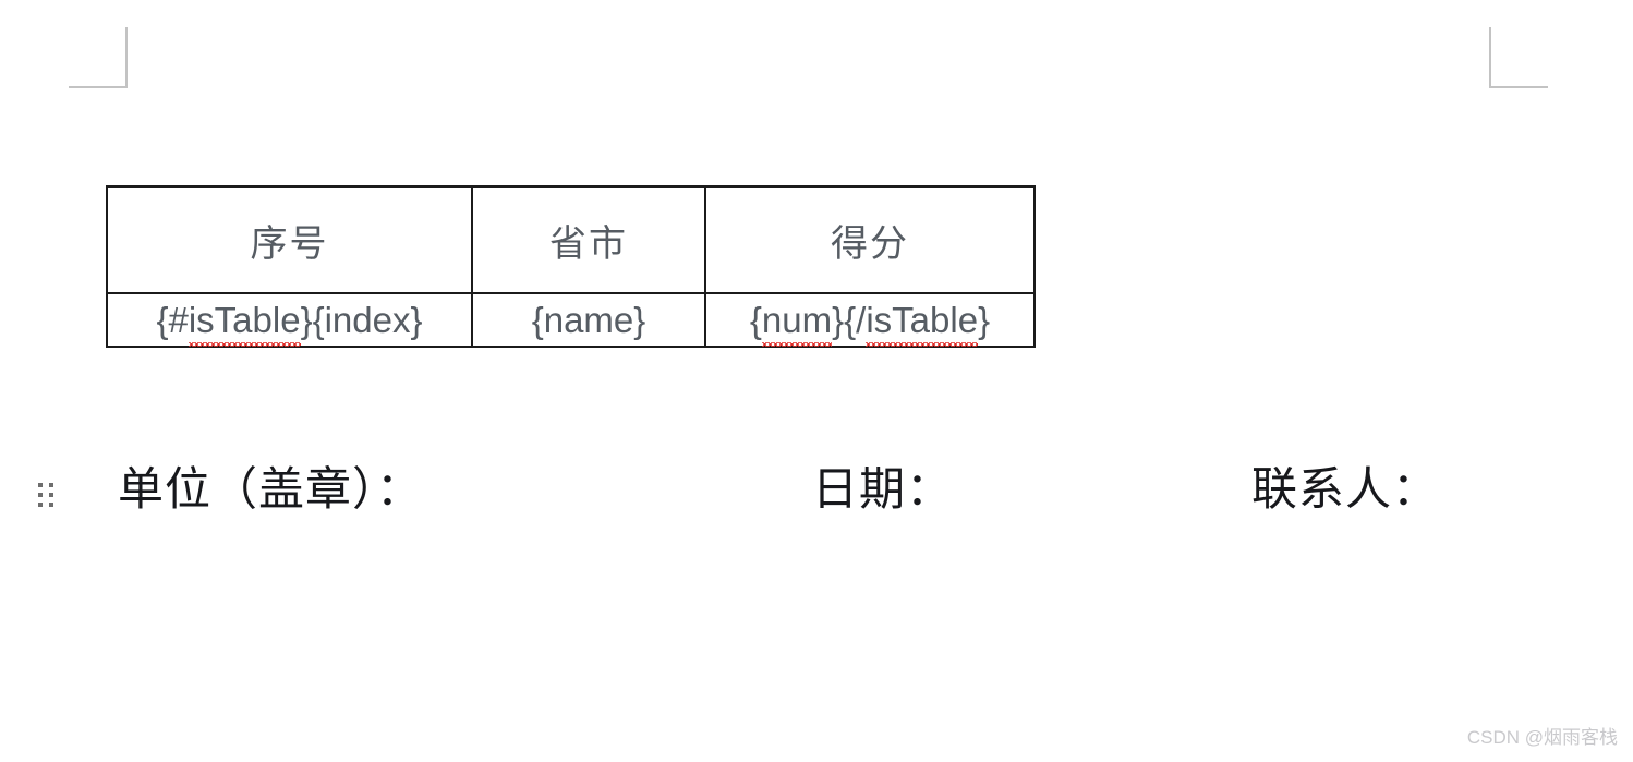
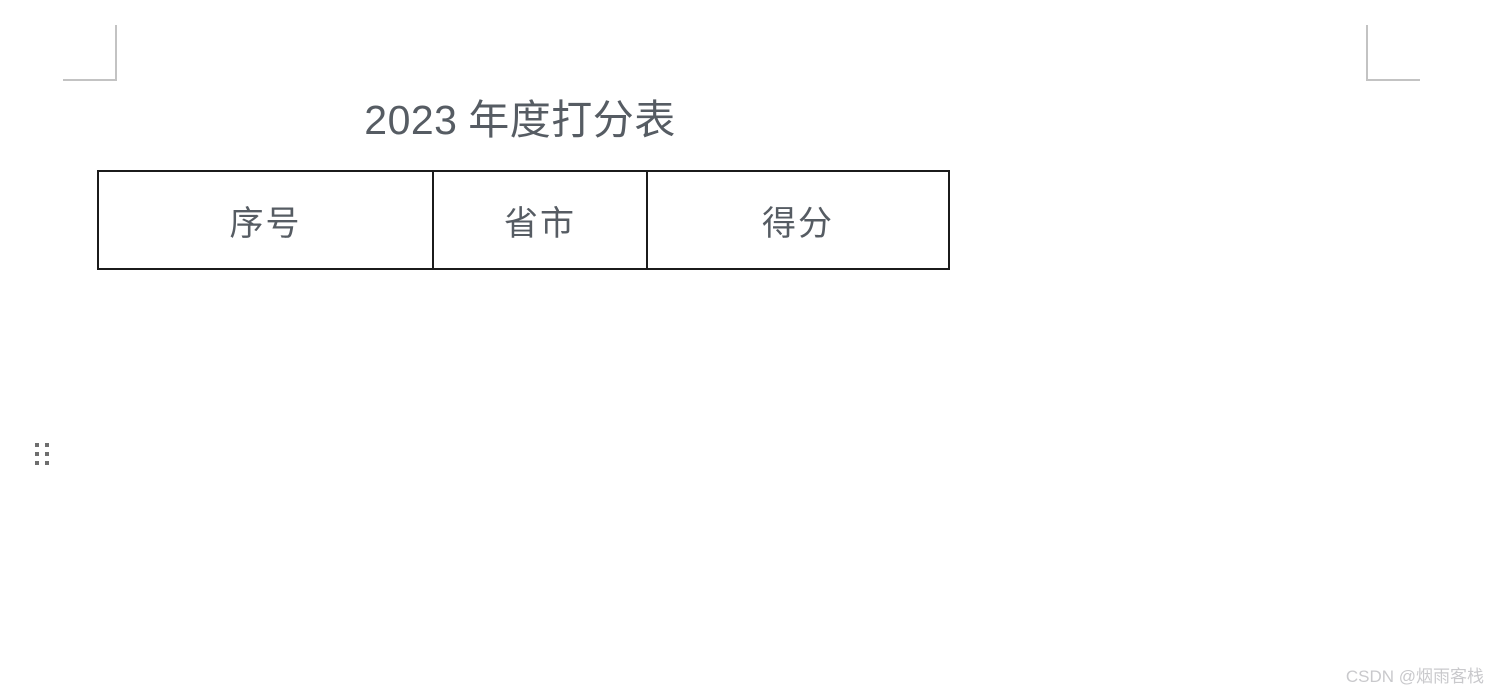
+ 2023 年度打分表
  序号	省市	得分
- {#isTable}{index}	{name}	{num}{/isTable}
- 单位（盖章）：
- 日期：
- 联系人：
  CSDN @烟雨客栈
